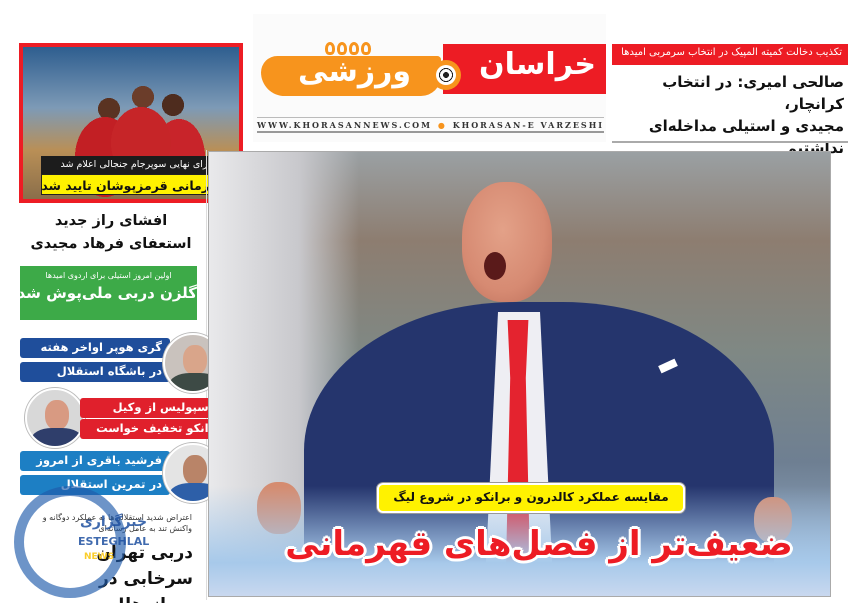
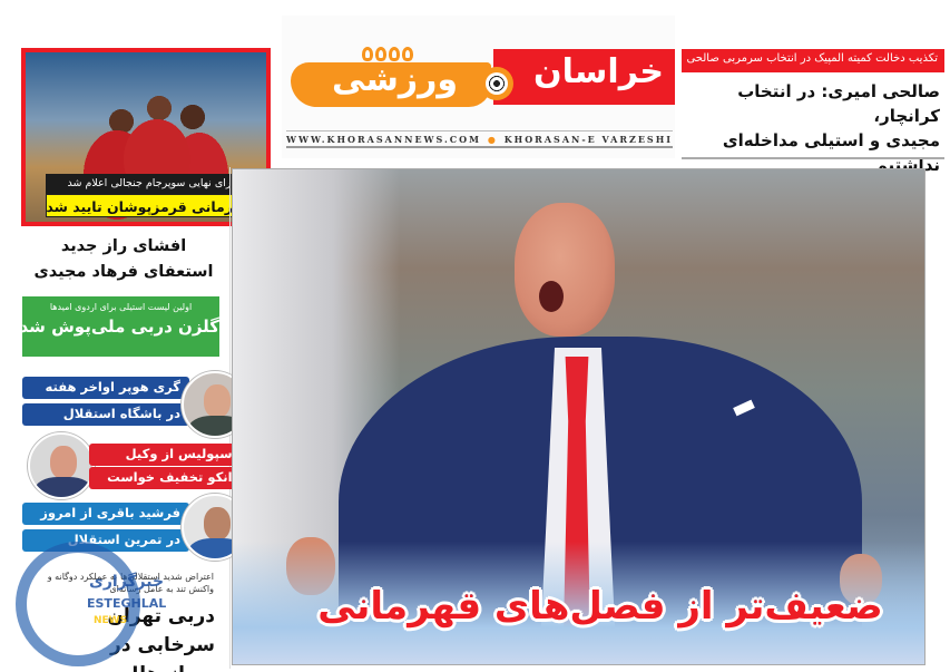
  ورزشی
  خراسان
  WWW.KHORASANNEWS.COM
  ●
  KHORASAN-E VARZESHI
- تکذیب دخالت کمیته المپیک در انتخاب سرمربی امیدها
+ تکذیب دخالت کمیته المپیک در انتخاب سرمربی صالحی
  صالحی امیری: در انتخاب کرانچار،
  مجیدی و استیلی مداخله‌ای نداشتیم
  ای نهایی سوپرجام جنجالی اعلام شد
  مانی قرمزپوشان تایید شد
  افشای راز جدید
  استعفای فرهاد مجیدی
- اولین امروز استیلی برای اردوی امیدها
+ اولین لیست استیلی برای اردوی امیدها
  گلزن دربی ملی‌پوش شد
  گری هوپر اواخر هفته
  در باشگاه استقلال
  سپولیس از وکیل
  انکو تخفیف خواست
  فرشید باقری از امروز
  در تمرین استقلال
  اعتراض شدید استقلالی‌ها به عملکرد دوگانه و واکنش تند به عامل رسانهای
  دربی تهران
  خبرگزاری
  ESTEGHLAL
  NEWS
- مقایسه عملکرد کالدرون و برانکو در شروع لیگ
  ضعیف‌تر از فصل‌های قهرمانی
